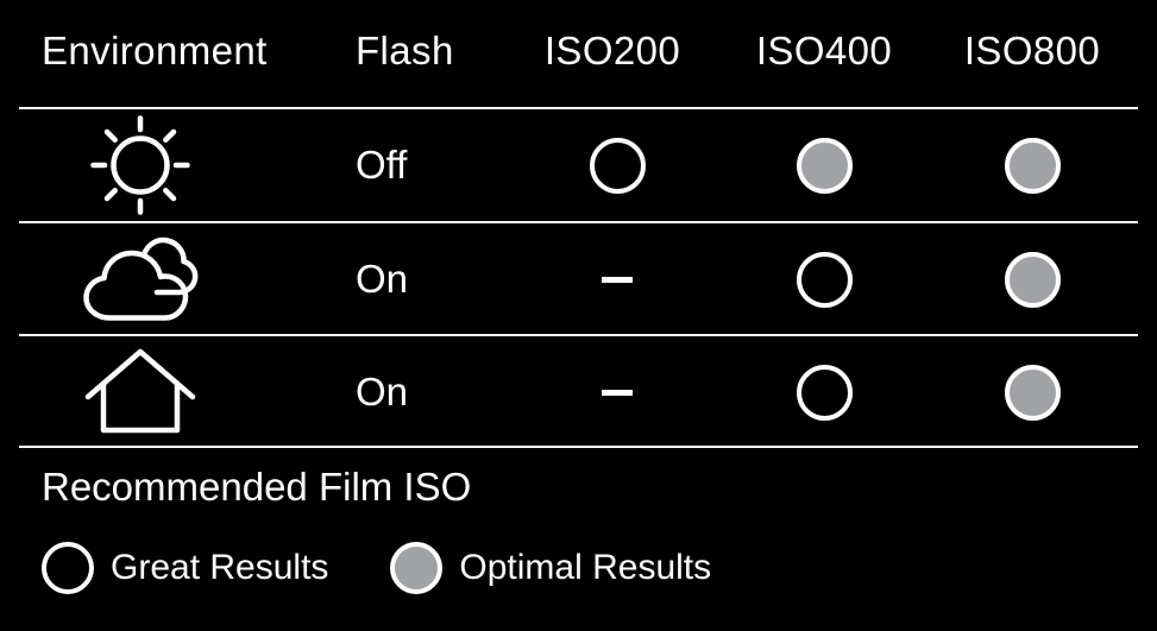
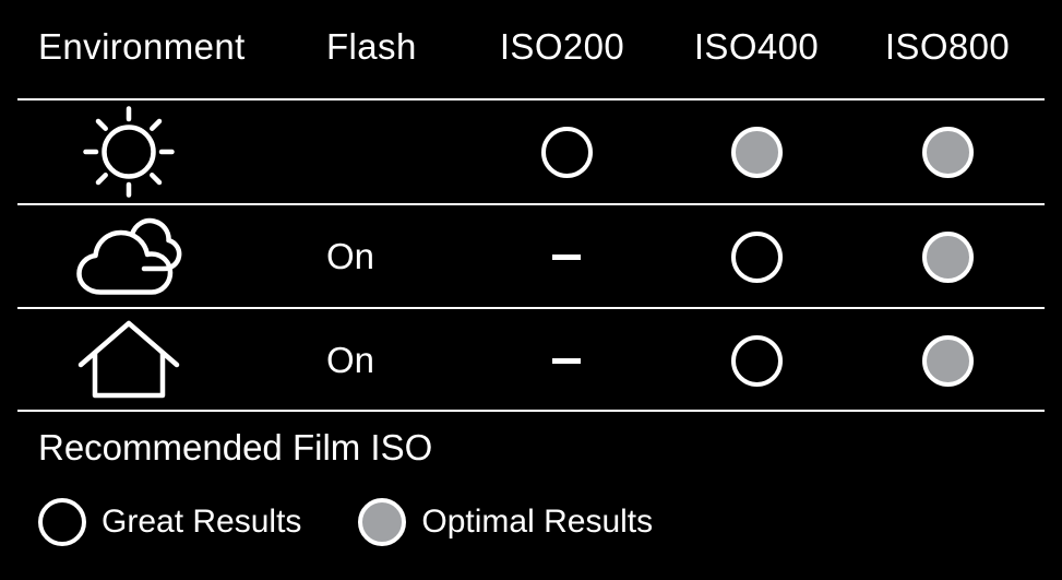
  Environment
  Flash
  ISO200
  ISO400
  ISO800
- Off
  On
  On
  Recommended Film ISO
  Great Results
  Optimal Results
